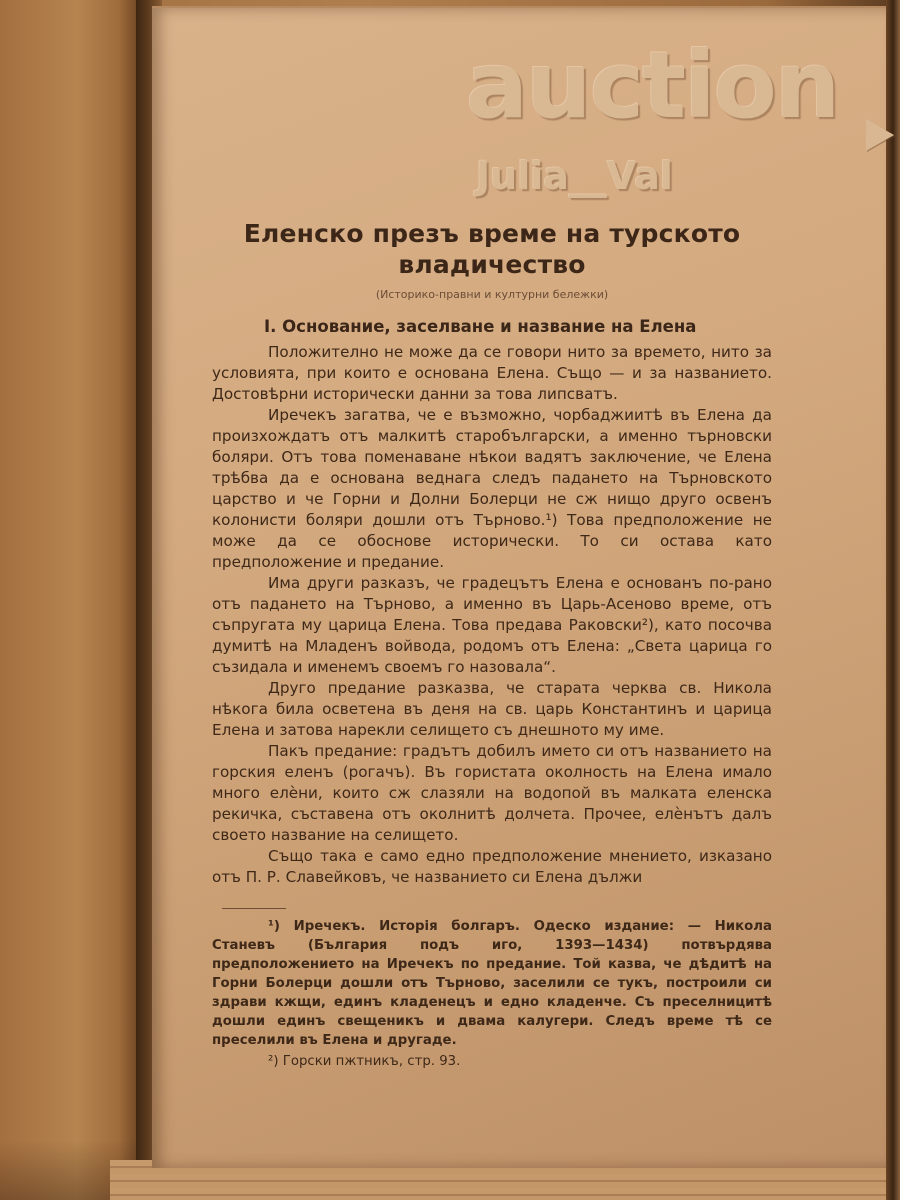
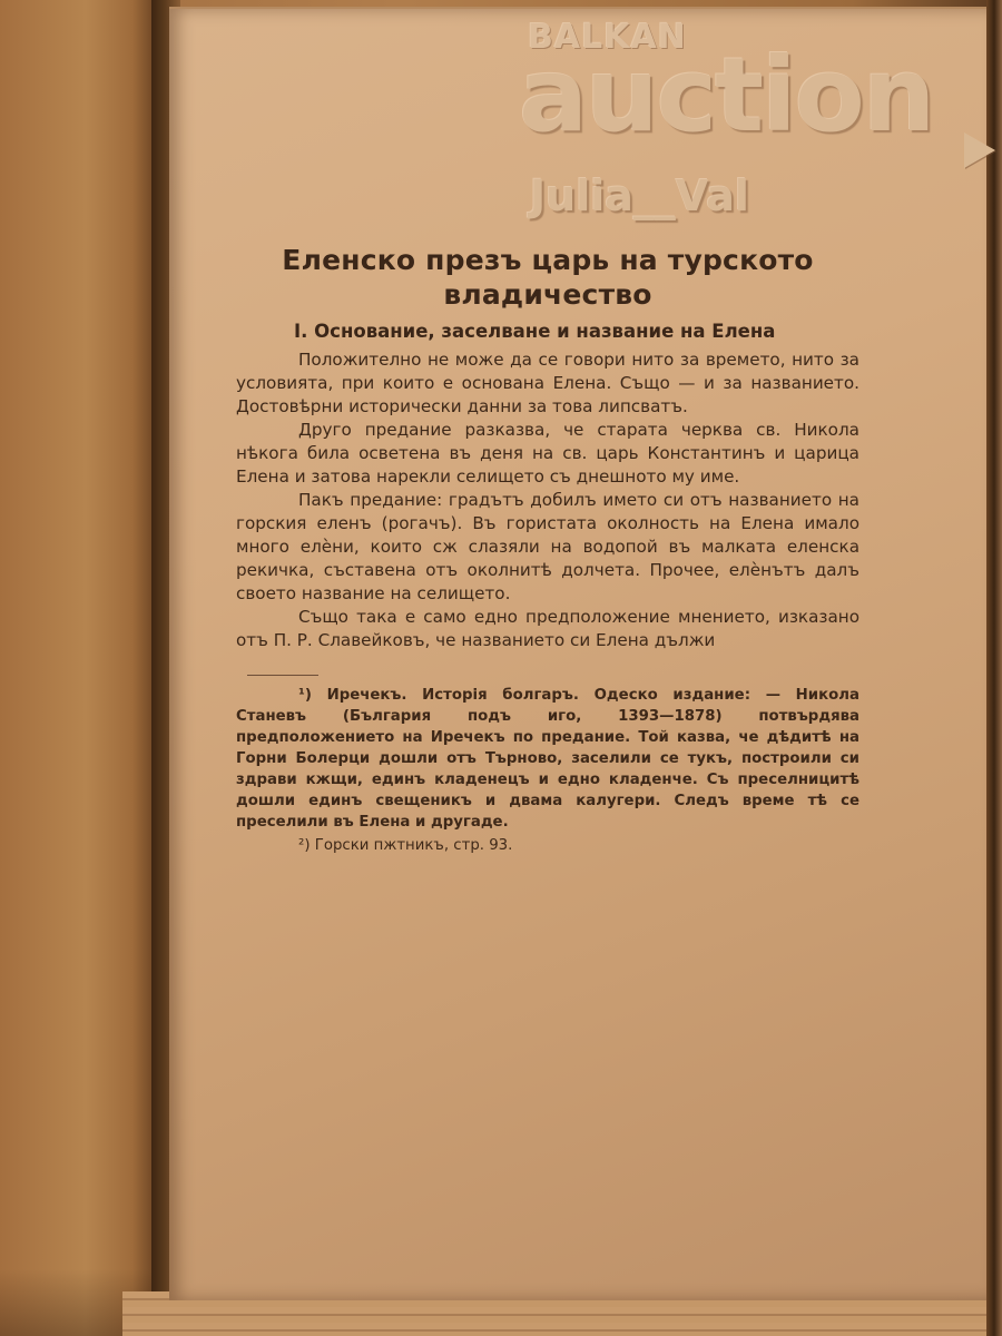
+ BALKAN
  auction
  Julia__Val
- Еленско презъ време на турското владичество
+ Еленско презъ царь на турското владичество
- (Историко-правни и културни бележки)
  I. Основание, заселване и название на Елена
  Положително не може да се говори нито за времето, нито за условията, при които е основана Елена. Също — и за названието. Достовѣрни исторически данни за това липсватъ.
- Иречекъ загатва, че е възможно, чорбаджиитѣ въ Елена да произхождатъ отъ малкитѣ старобългарски, а именно търновски боляри. Отъ това поменаване нѣкои вадятъ заключение, че Елена трѣбва да е основана веднага следъ падането на Търновското царство и че Горни и Долни Болерци не сж нищо друго освенъ колонисти боляри дошли отъ Търново.¹) Това предположение не може да се обоснове исторически. То си остава като предположение и предание.
- Има други разказъ, че градецътъ Елена е основанъ по-рано отъ падането на Търново, а именно въ Царь-Асеново време, отъ съпругата му царица Елена. Това предава Раковски²), като посочва думитѣ на Младенъ войвода, родомъ отъ Елена: „Света царица го съзидала и именемъ своемъ го назовала“.
  Друго предание разказва, че старата черква св. Никола нѣкога била осветена въ деня на св. царь Константинъ и царица Елена и затова нарекли селището съ днешното му име.
  Пакъ предание: градътъ добилъ името си отъ названието на горския еленъ (рогачъ). Въ гористата околность на Елена имало много елѐни, които сж слазяли на водопой въ малката еленска рекичка, съставена отъ околнитѣ долчета. Прочее, елѐнътъ далъ своето название на селището.
  Също така е само едно предположение мнението, изказано отъ П. Р. Славейковъ, че названието си Елена дължи
- ¹) Иречекъ. Исторія болгаръ. Одеско издание: — Никола Станевъ (България подъ иго, 1393—1434) потвърдява предположението на Иречекъ по предание. Той казва, че дѣдитѣ на Горни Болерци дошли отъ Търново, заселили се тукъ, построили си здрави кжщи, единъ кладенецъ и едно кладенче. Съ преселницитѣ дошли единъ свещеникъ и двама калугери. Следъ време тѣ се преселили въ Елена и другаде.
+ ¹) Иречекъ. Исторія болгаръ. Одеско издание: — Никола Станевъ (България подъ иго, 1393—1878) потвърдява предположението на Иречекъ по предание. Той казва, че дѣдитѣ на Горни Болерци дошли отъ Търново, заселили се тукъ, построили си здрави кжщи, единъ кладенецъ и едно кладенче. Съ преселницитѣ дошли единъ свещеникъ и двама калугери. Следъ време тѣ се преселили въ Елена и другаде.
  ²) Горски пжтникъ, стр. 93.
